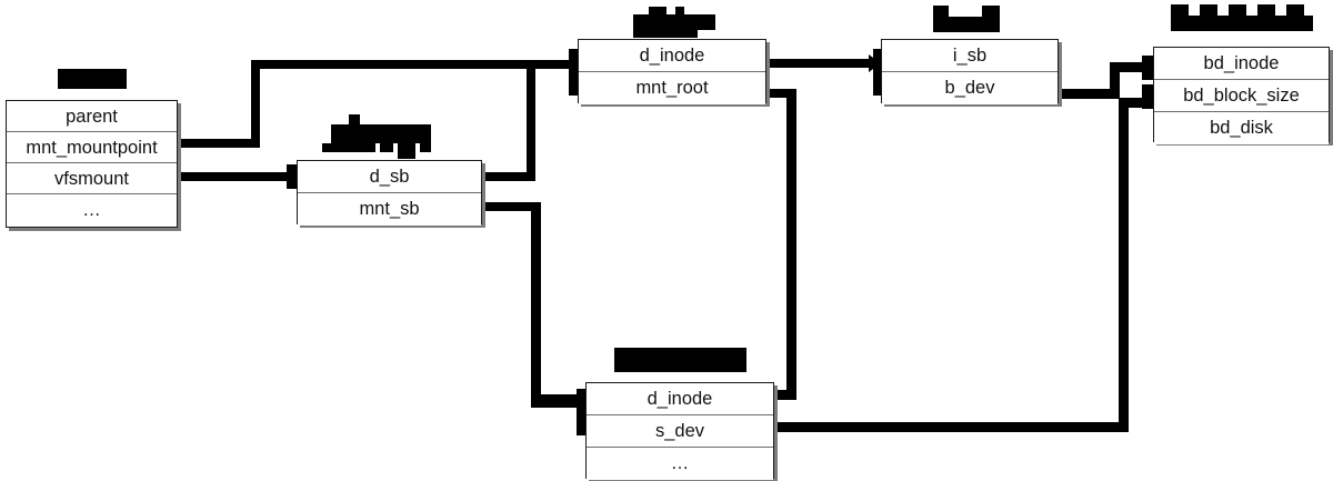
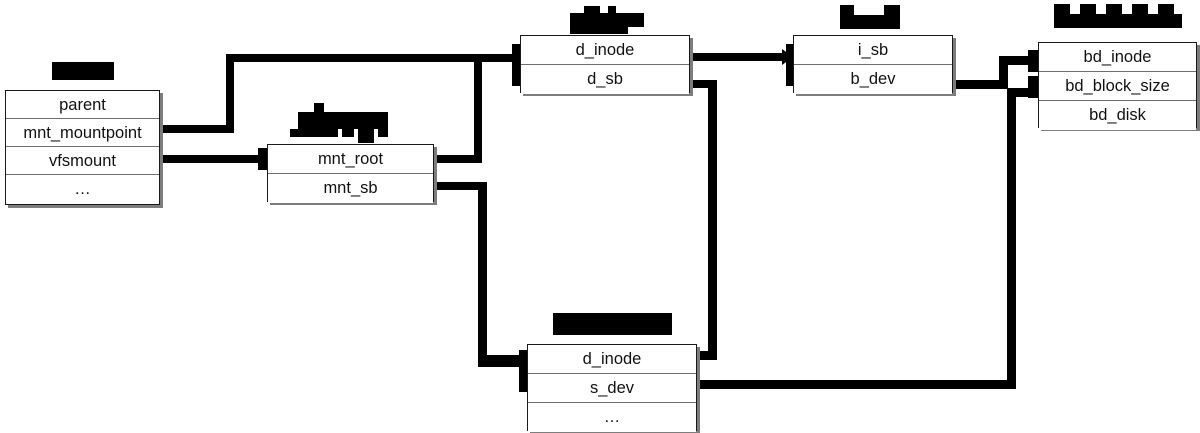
  parent
  mnt_mountpoint
  vfsmount
  …
- d_sb
+ mnt_root
  mnt_sb
  d_inode
- mnt_root
+ d_sb
  i_sb
  b_dev
  bd_inode
  bd_block_size
  bd_disk
  d_inode
  s_dev
  …
